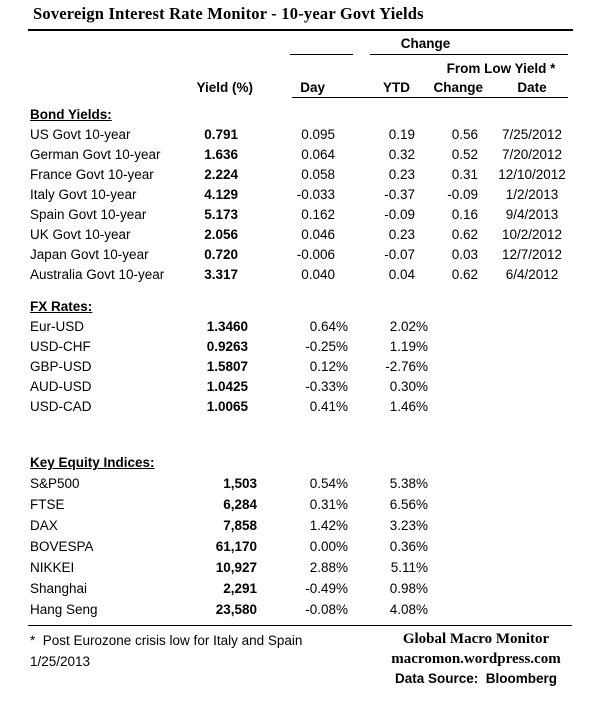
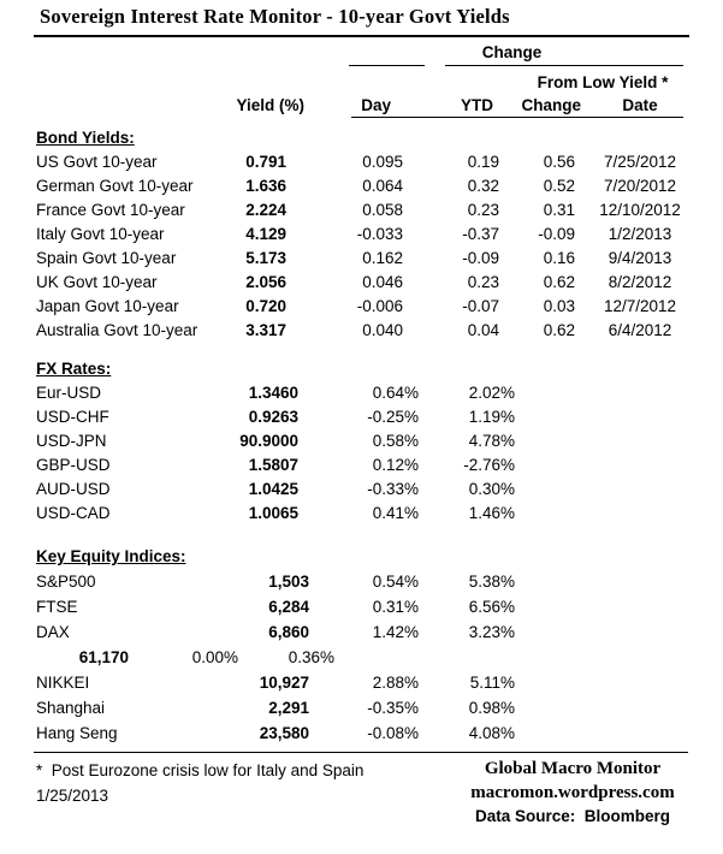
  Sovereign Interest Rate Monitor - 10-year Govt Yields
  Change
  From Low Yield *
  Yield (%)
  Day
  YTD
  Change
  Date
  Bond Yields:
  US Govt 10-year
  0.791
  0.095
  0.19
  0.56
  7/25/2012
  German Govt 10-year
  1.636
  0.064
  0.32
  0.52
  7/20/2012
  France Govt 10-year
  2.224
  0.058
  0.23
  0.31
  12/10/2012
  Italy Govt 10-year
  4.129
  -0.033
  -0.37
  -0.09
  1/2/2013
  Spain Govt 10-year
  5.173
  0.162
  -0.09
  0.16
  9/4/2013
  UK Govt 10-year
  2.056
  0.046
  0.23
  0.62
- 10/2/2012
+ 8/2/2012
  Japan Govt 10-year
  0.720
  -0.006
  -0.07
  0.03
  12/7/2012
  Australia Govt 10-year
  3.317
  0.040
  0.04
  0.62
  6/4/2012
  FX Rates:
  Eur-USD
  1.3460
  0.64%
  2.02%
  USD-CHF
  0.9263
  -0.25%
  1.19%
+ USD-JPN
+ 90.9000
+ 0.58%
+ 4.78%
  GBP-USD
  1.5807
  0.12%
  -2.76%
  AUD-USD
  1.0425
  -0.33%
  0.30%
  USD-CAD
  1.0065
  0.41%
  1.46%
  Key Equity Indices:
  S&P500
  1,503
  0.54%
  5.38%
  FTSE
  6,284
  0.31%
  6.56%
  DAX
- 7,858
+ 6,860
  1.42%
  3.23%
- BOVESPA
  61,170
  0.00%
  0.36%
  NIKKEI
  10,927
  2.88%
  5.11%
  Shanghai
  2,291
- -0.49%
+ -0.35%
  0.98%
  Hang Seng
  23,580
  -0.08%
  4.08%
  * Post Eurozone crisis low for Italy and Spain
  1/25/2013
  Global Macro Monitor
  macromon.wordpress.com
  Data Source: Bloomberg
